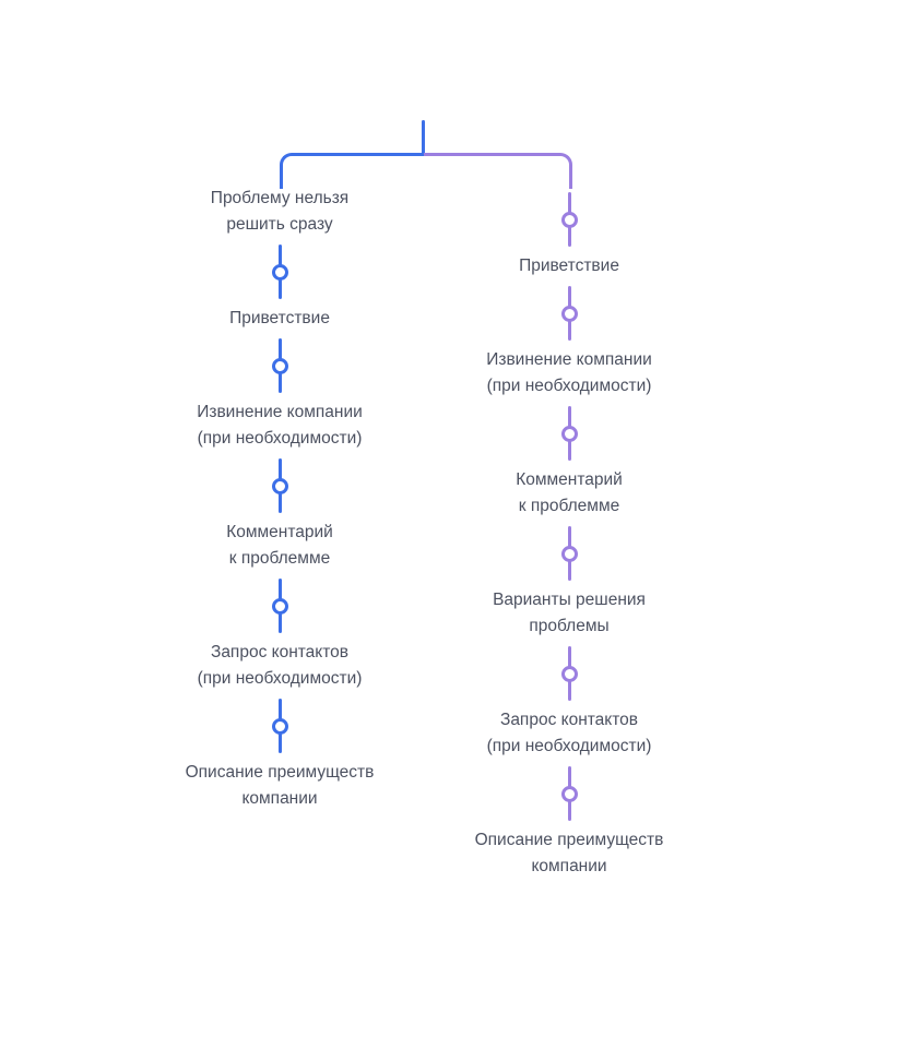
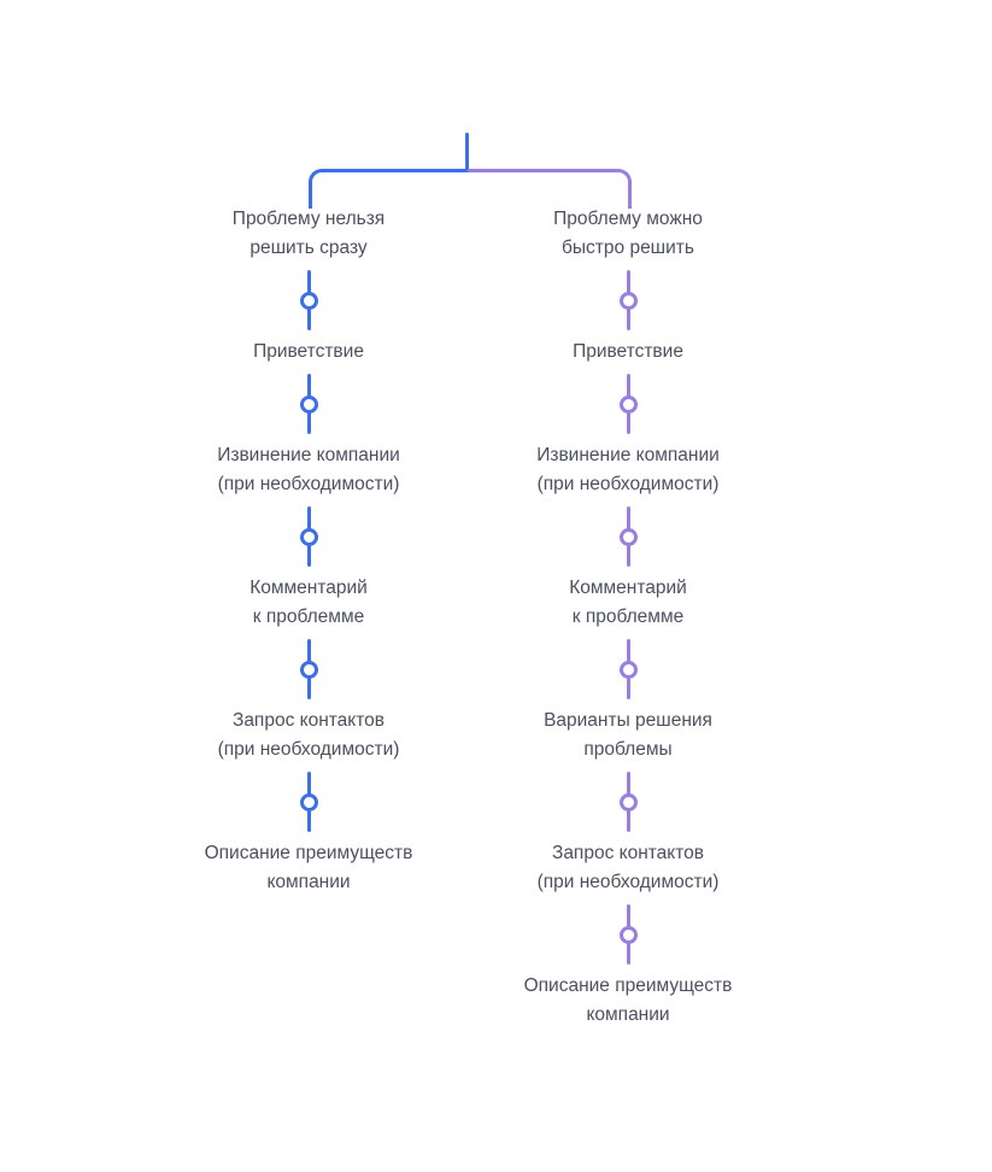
  Проблему нельзя
  решить сразу
  Приветствие
  Извинение компании
  (при необходимости)
  Комментарий
  к проблемме
  Запрос контактов
  (при необходимости)
  Описание преимуществ
  компании
+ Проблему можно
+ быстро решить
  Приветствие
  Извинение компании
  (при необходимости)
  Комментарий
  к проблемме
  Варианты решения
  проблемы
  Запрос контактов
  (при необходимости)
  Описание преимуществ
  компании
